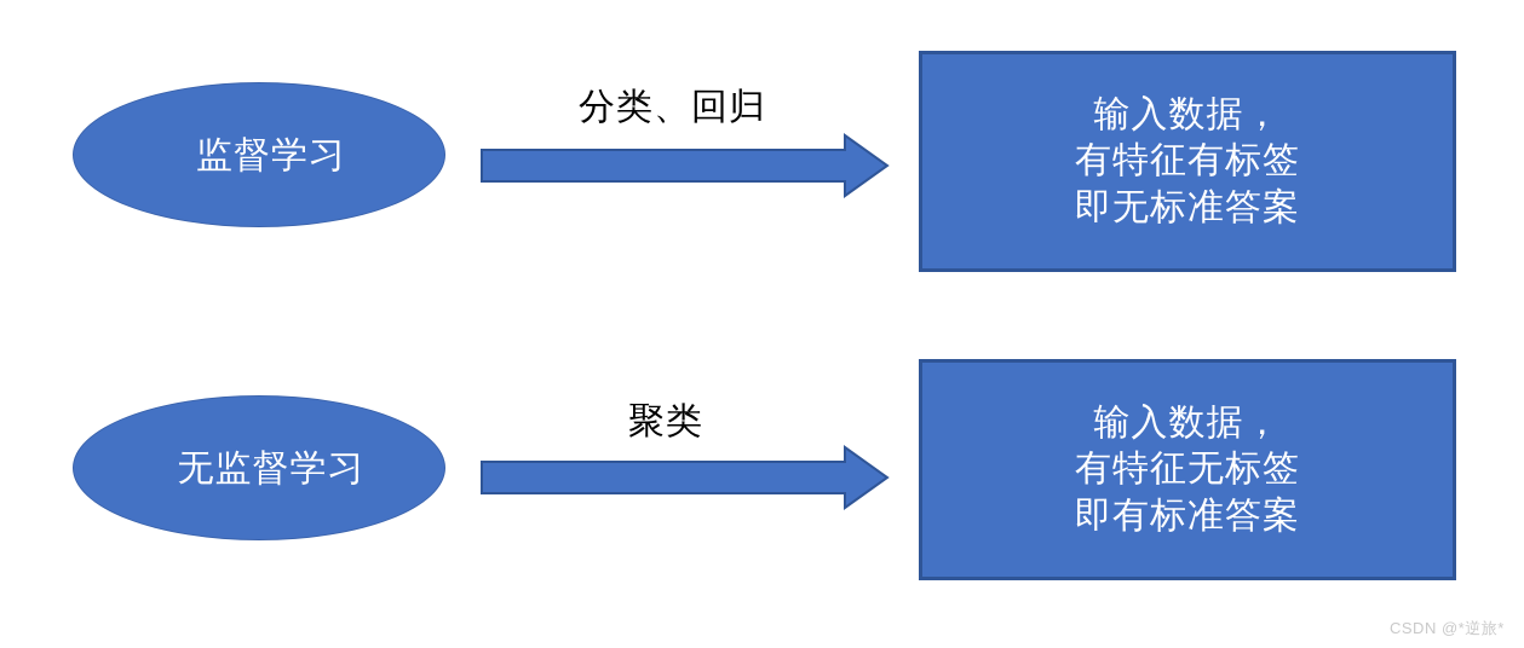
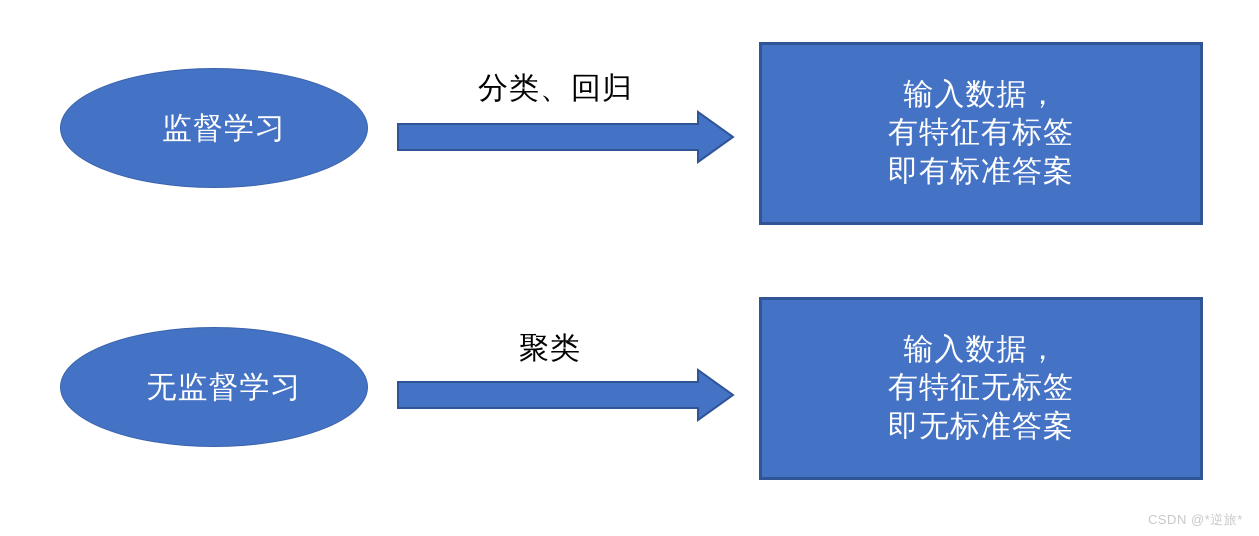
  监督学习
  分类、回归
  输入数据，
  有特征有标签
- 即无标准答案
+ 即有标准答案
  无监督学习
  聚类
  输入数据，
  有特征无标签
- 即有标准答案
+ 即无标准答案
  CSDN @*逆旅*
